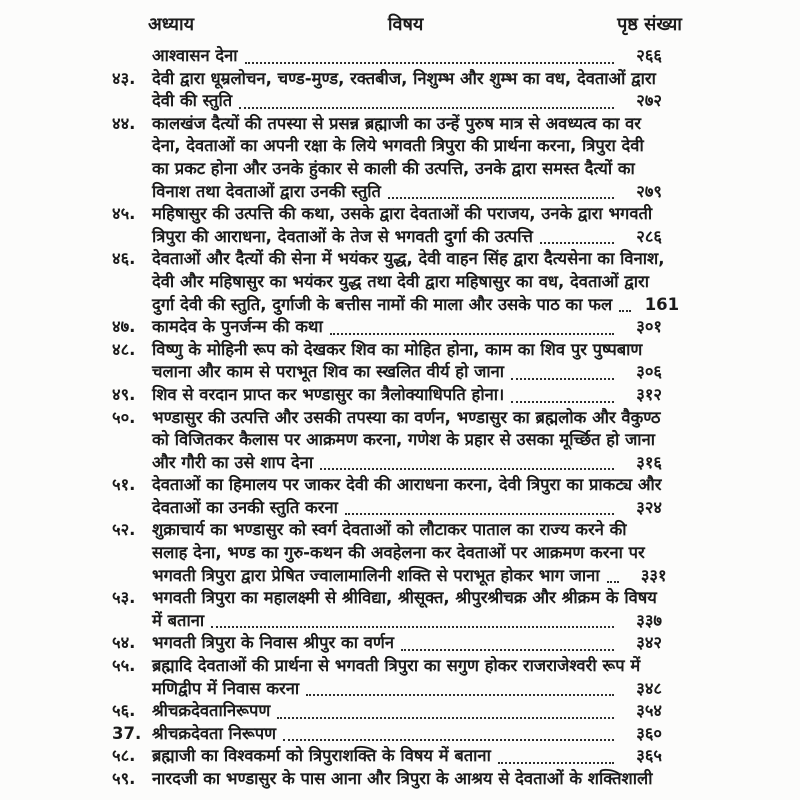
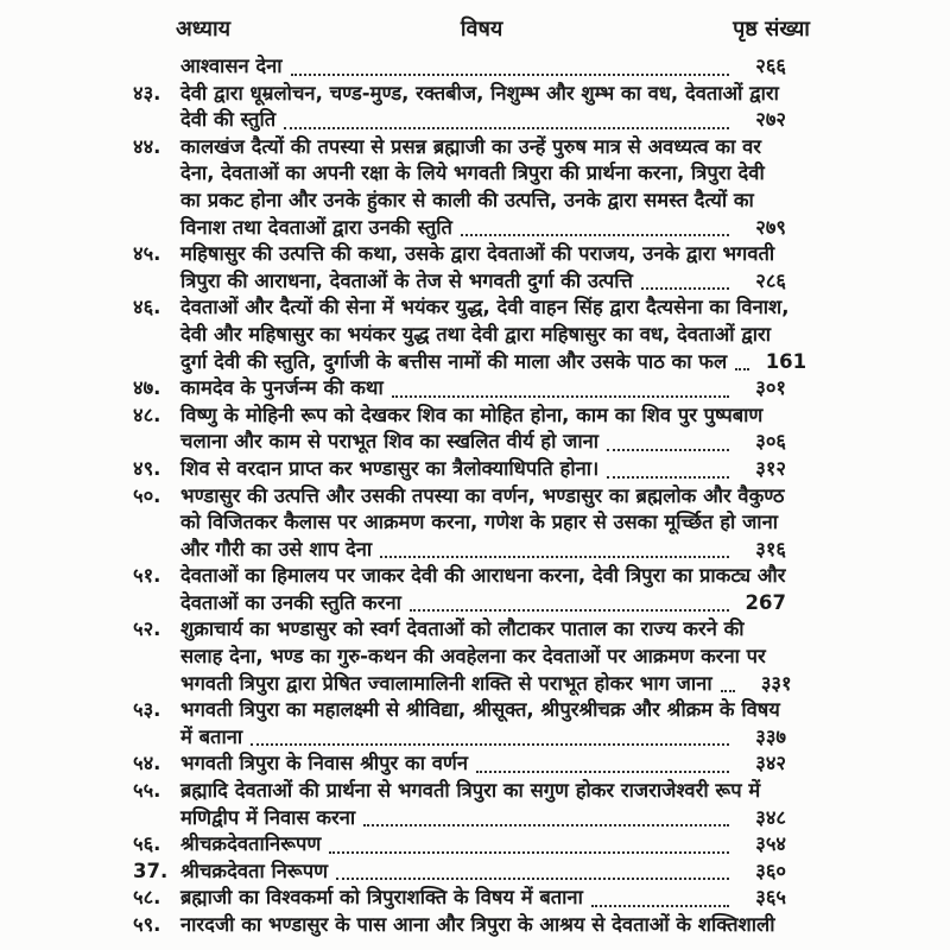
  अध्याय
  विषय
  पृष्ठ संख्या
  आश्वासन देना
  २६६
  ४३.
  देवी द्वारा धूम्रलोचन, चण्ड-मुण्ड, रक्तबीज, निशुम्भ और शुम्भ का वध, देवताओं द्वारा
  देवी की स्तुति
  २७२
  ४४.
  कालखंज दैत्यों की तपस्या से प्रसन्न ब्रह्माजी का उन्हें पुरुष मात्र से अवध्यत्व का वर
  देना, देवताओं का अपनी रक्षा के लिये भगवती त्रिपुरा की प्रार्थना करना, त्रिपुरा देवी
  का प्रकट होना और उनके हुंकार से काली की उत्पत्ति, उनके द्वारा समस्त दैत्यों का
  विनाश तथा देवताओं द्वारा उनकी स्तुति
  २७९
  ४५.
  महिषासुर की उत्पत्ति की कथा, उसके द्वारा देवताओं की पराजय, उनके द्वारा भगवती
  त्रिपुरा की आराधना, देवताओं के तेज से भगवती दुर्गा की उत्पत्ति
  २८६
  ४६.
  देवताओं और दैत्यों की सेना में भयंकर युद्ध, देवी वाहन सिंह द्वारा दैत्यसेना का विनाश,
  देवी और महिषासुर का भयंकर युद्ध तथा देवी द्वारा महिषासुर का वध, देवताओं द्वारा
  दुर्गा देवी की स्तुति, दुर्गाजी के बत्तीस नामों की माला और उसके पाठ का फल
  161
  ४७.
  कामदेव के पुनर्जन्म की कथा
  ३०१
  ४८.
  विष्णु के मोहिनी रूप को देखकर शिव का मोहित होना, काम का शिव पुर पुष्पबाण
  चलाना और काम से पराभूत शिव का स्खलित वीर्य हो जाना
  ३०६
  ४९.
  शिव से वरदान प्राप्त कर भण्डासुर का त्रैलोक्याधिपति होना।
  ३१२
  ५०.
  भण्डासुर की उत्पत्ति और उसकी तपस्या का वर्णन, भण्डासुर का ब्रह्मलोक और वैकुण्ठ
  को विजितकर कैलास पर आक्रमण करना, गणेश के प्रहार से उसका मूर्च्छित हो जाना
  और गौरी का उसे शाप देना
  ३१६
  ५१.
  देवताओं का हिमालय पर जाकर देवी की आराधना करना, देवी त्रिपुरा का प्राकट्य और
  देवताओं का उनकी स्तुति करना
- ३२४
+ 267
  ५२.
  शुक्राचार्य का भण्डासुर को स्वर्ग देवताओं को लौटाकर पाताल का राज्य करने की
  सलाह देना, भण्ड का गुरु-कथन की अवहेलना कर देवताओं पर आक्रमण करना पर
  भगवती त्रिपुरा द्वारा प्रेषित ज्वालामालिनी शक्ति से पराभूत होकर भाग जाना
  ३३१
  ५३.
  भगवती त्रिपुरा का महालक्ष्मी से श्रीविद्या, श्रीसूक्त, श्रीपुरश्रीचक्र और श्रीक्रम के विषय
  में बताना
  ३३७
  ५४.
  भगवती त्रिपुरा के निवास श्रीपुर का वर्णन
  ३४२
  ५५.
  ब्रह्मादि देवताओं की प्रार्थना से भगवती त्रिपुरा का सगुण होकर राजराजेश्वरी रूप में
  मणिद्वीप में निवास करना
  ३४८
  ५६.
  श्रीचक्रदेवतानिरूपण
  ३५४
  37.
  श्रीचक्रदेवता निरूपण
  ३६०
  ५८.
  ब्रह्माजी का विश्वकर्मा को त्रिपुराशक्ति के विषय में बताना
  ३६५
  ५९.
  नारदजी का भण्डासुर के पास आना और त्रिपुरा के आश्रय से देवताओं के शक्तिशाली
